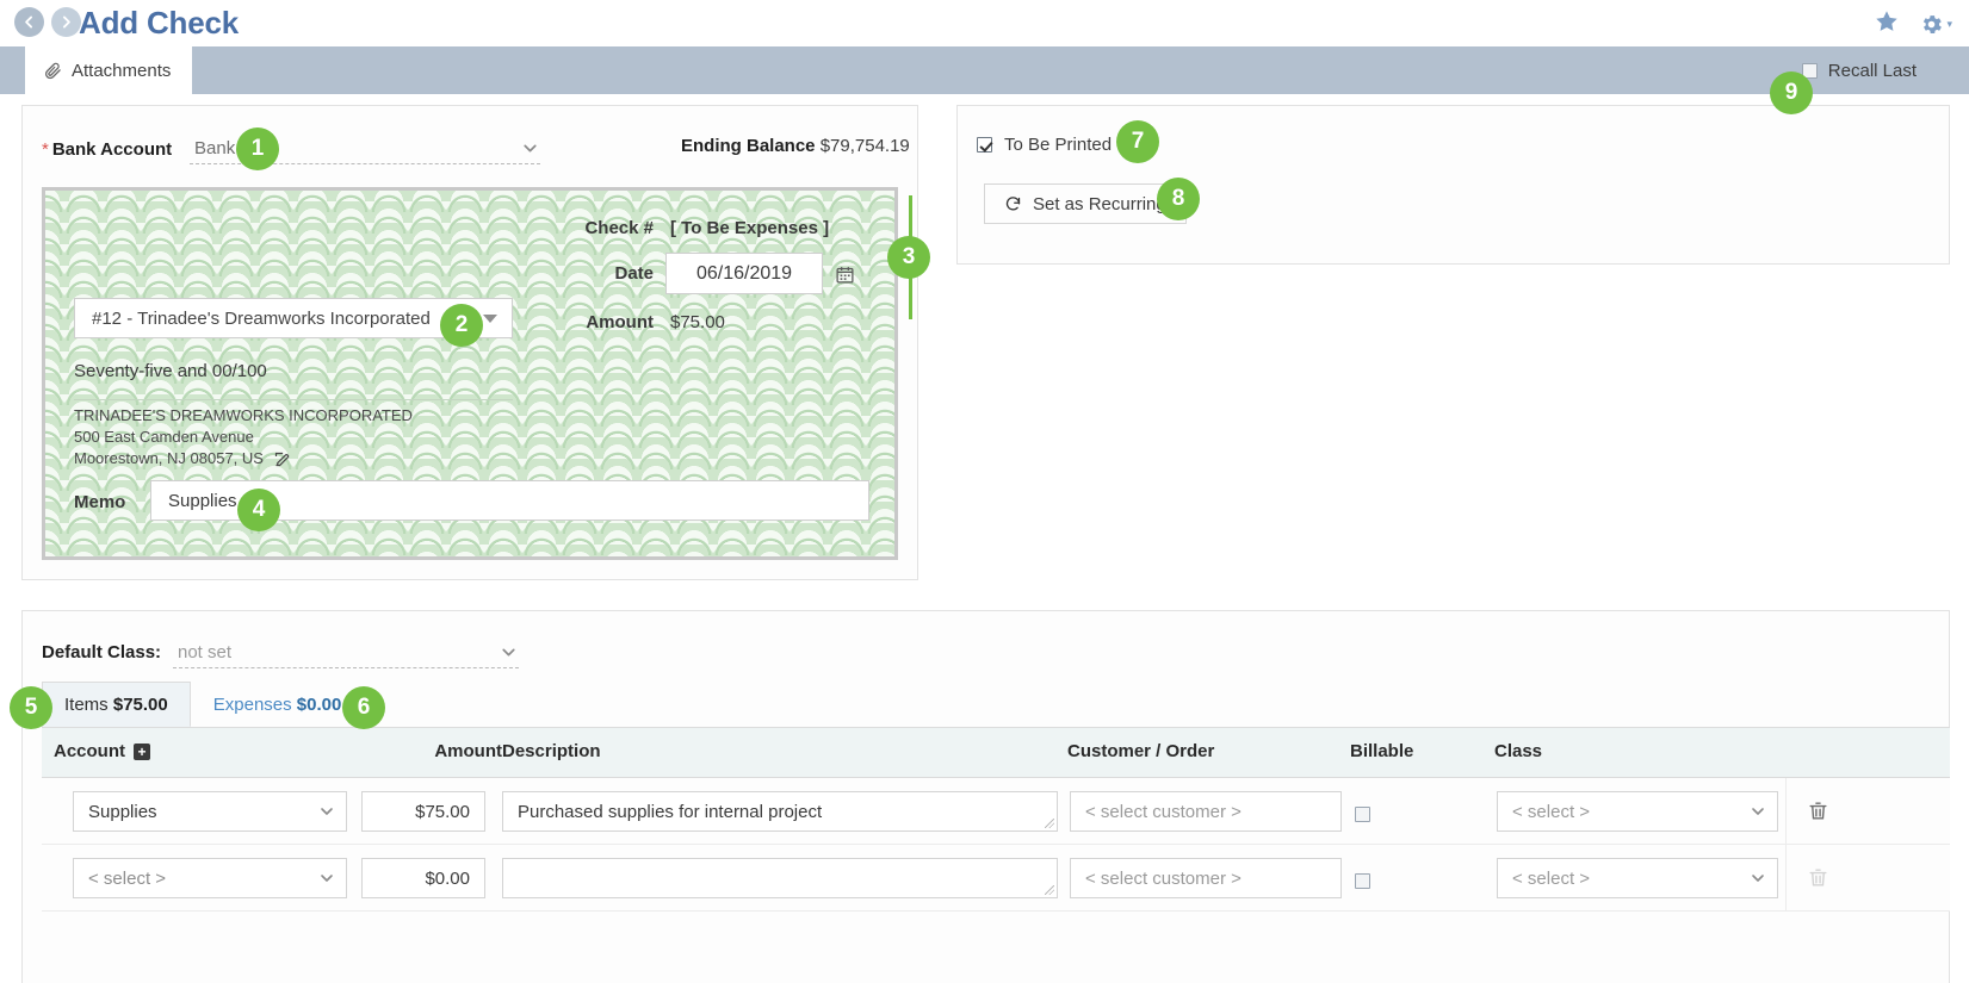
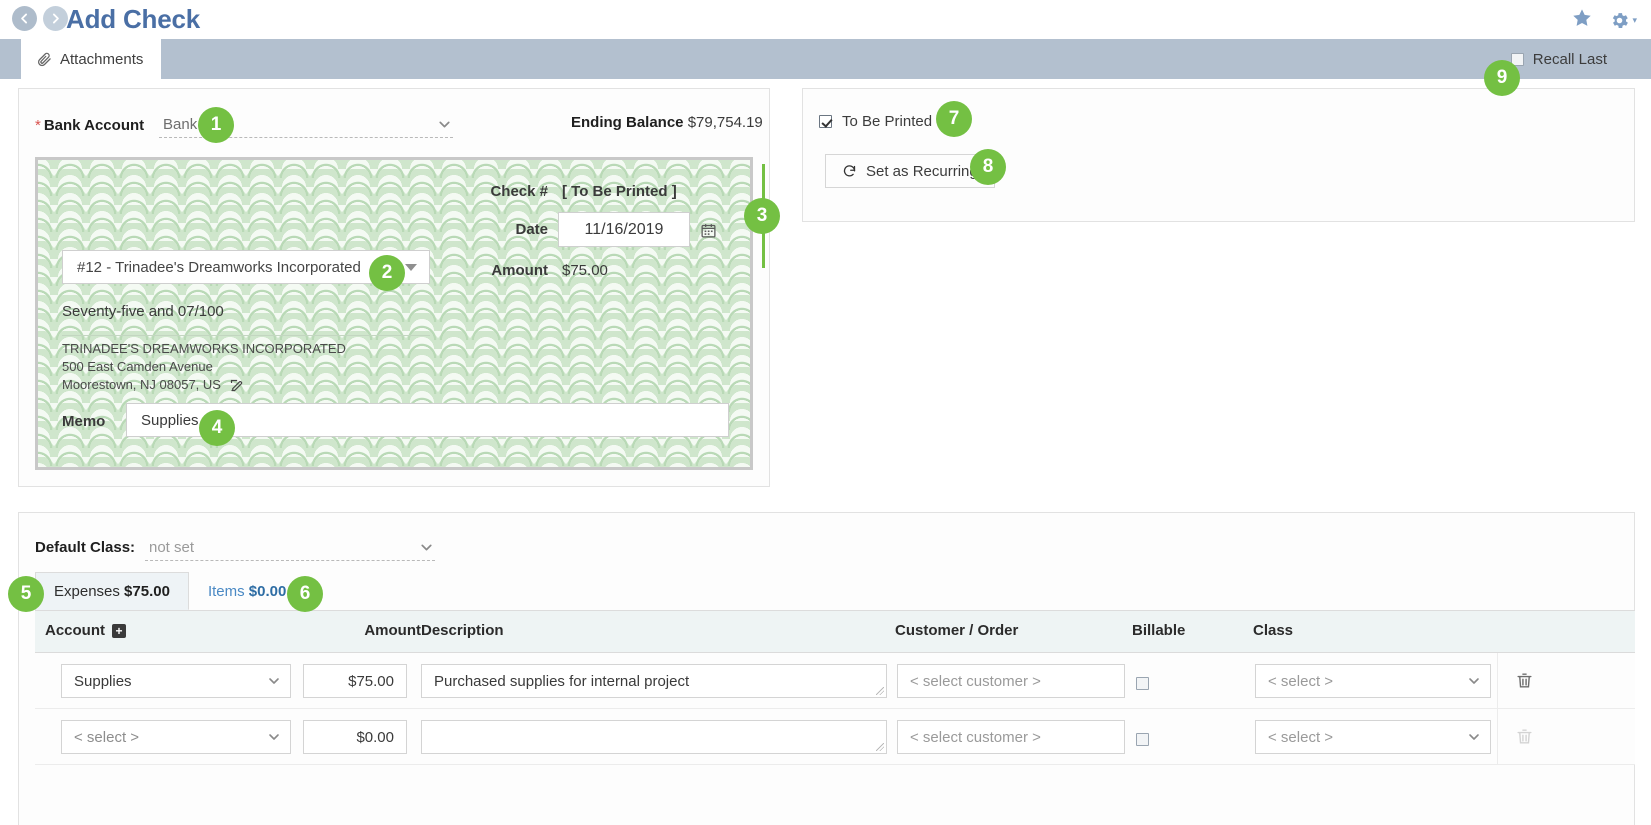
  Add Check
  ▾
  Attachments
  Recall Last
  *
  Bank Account
  Bank
  Ending Balance $79,754.19
  Check #
- [ To Be Expenses ]
+ [ To Be Printed ]
  Date
- 06/16/2019
+ 11/16/2019
  Amount
  $75.00
  #12 - Trinadee's Dreamworks Incorporated
- Seventy-five and 00/100
+ Seventy-five and 07/100
  TRINADEE'S DREAMWORKS INCORPORATED
  500 East Camden Avenue
  Moorestown, NJ 08057, US
  Memo
  Supplies
  To Be Printed
  Set as Recurrin
  Default Class:
  not set
- Items
+ Expenses
  $75.00
- Expenses
+ Items
  $0.00
  Account
  +
  Amount
  Description
  Customer / Order
  Billable
  Class
  Supplies
  $75.00
  Purchased supplies for internal project
  < select customer >
  < select >
  < select >
  $0.00
  < select customer >
  < select >
  1
  2
  3
  4
  5
  6
  7
  8
  9
